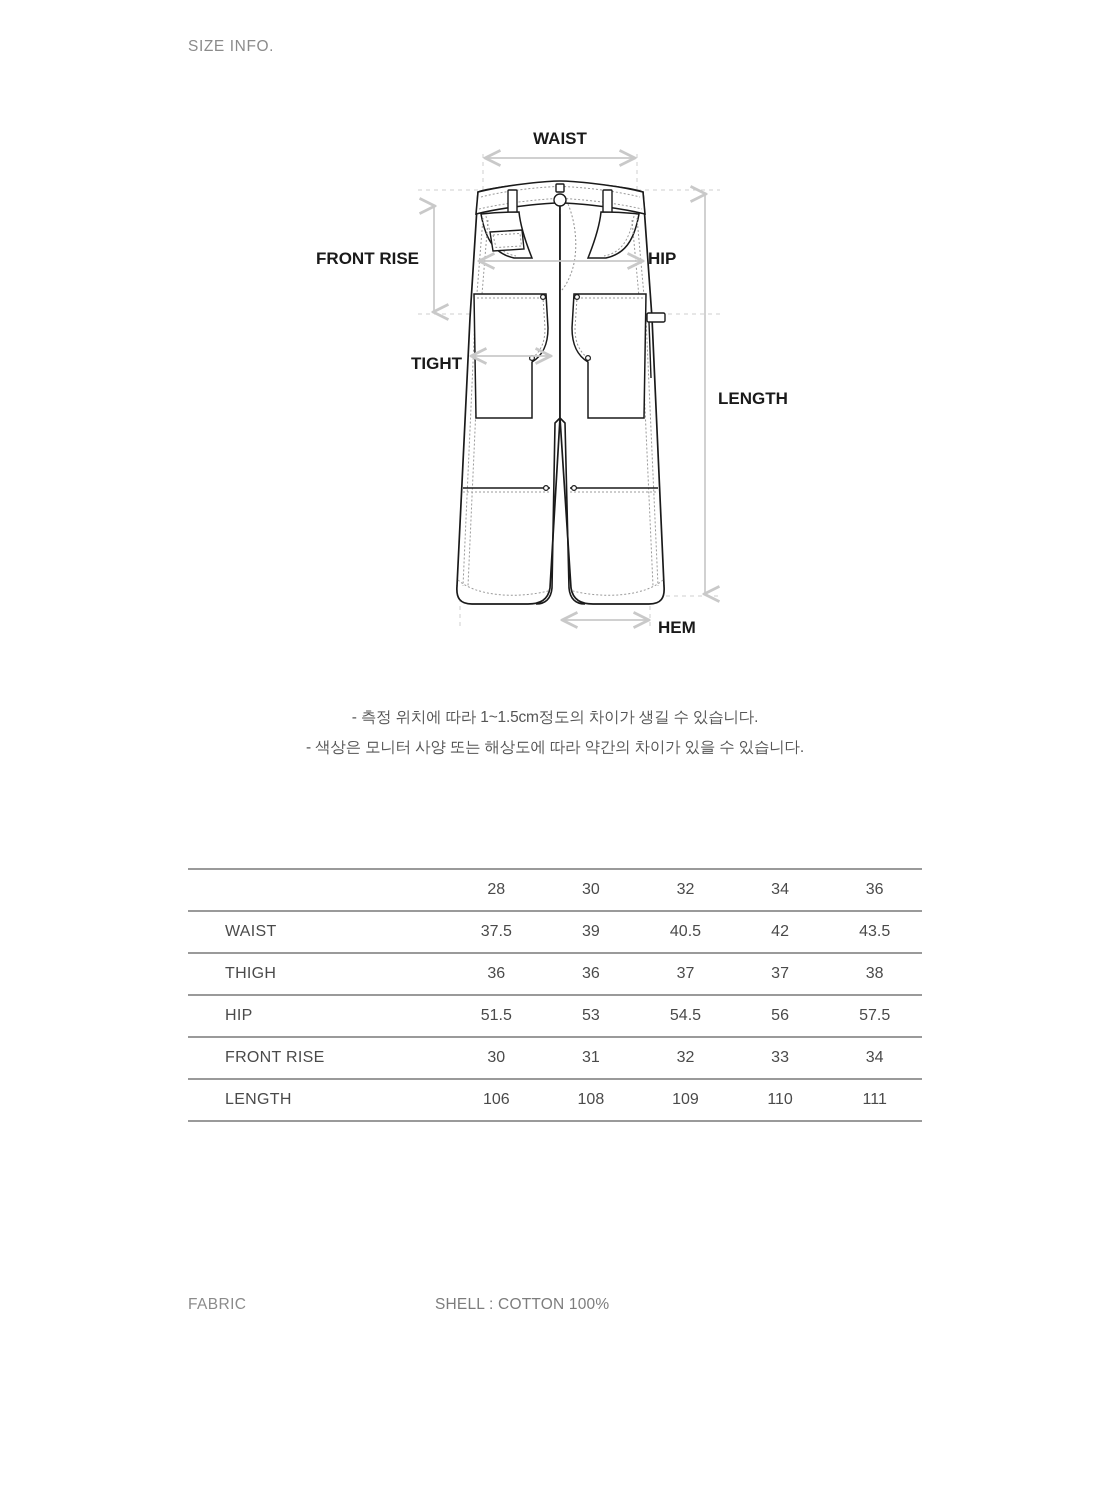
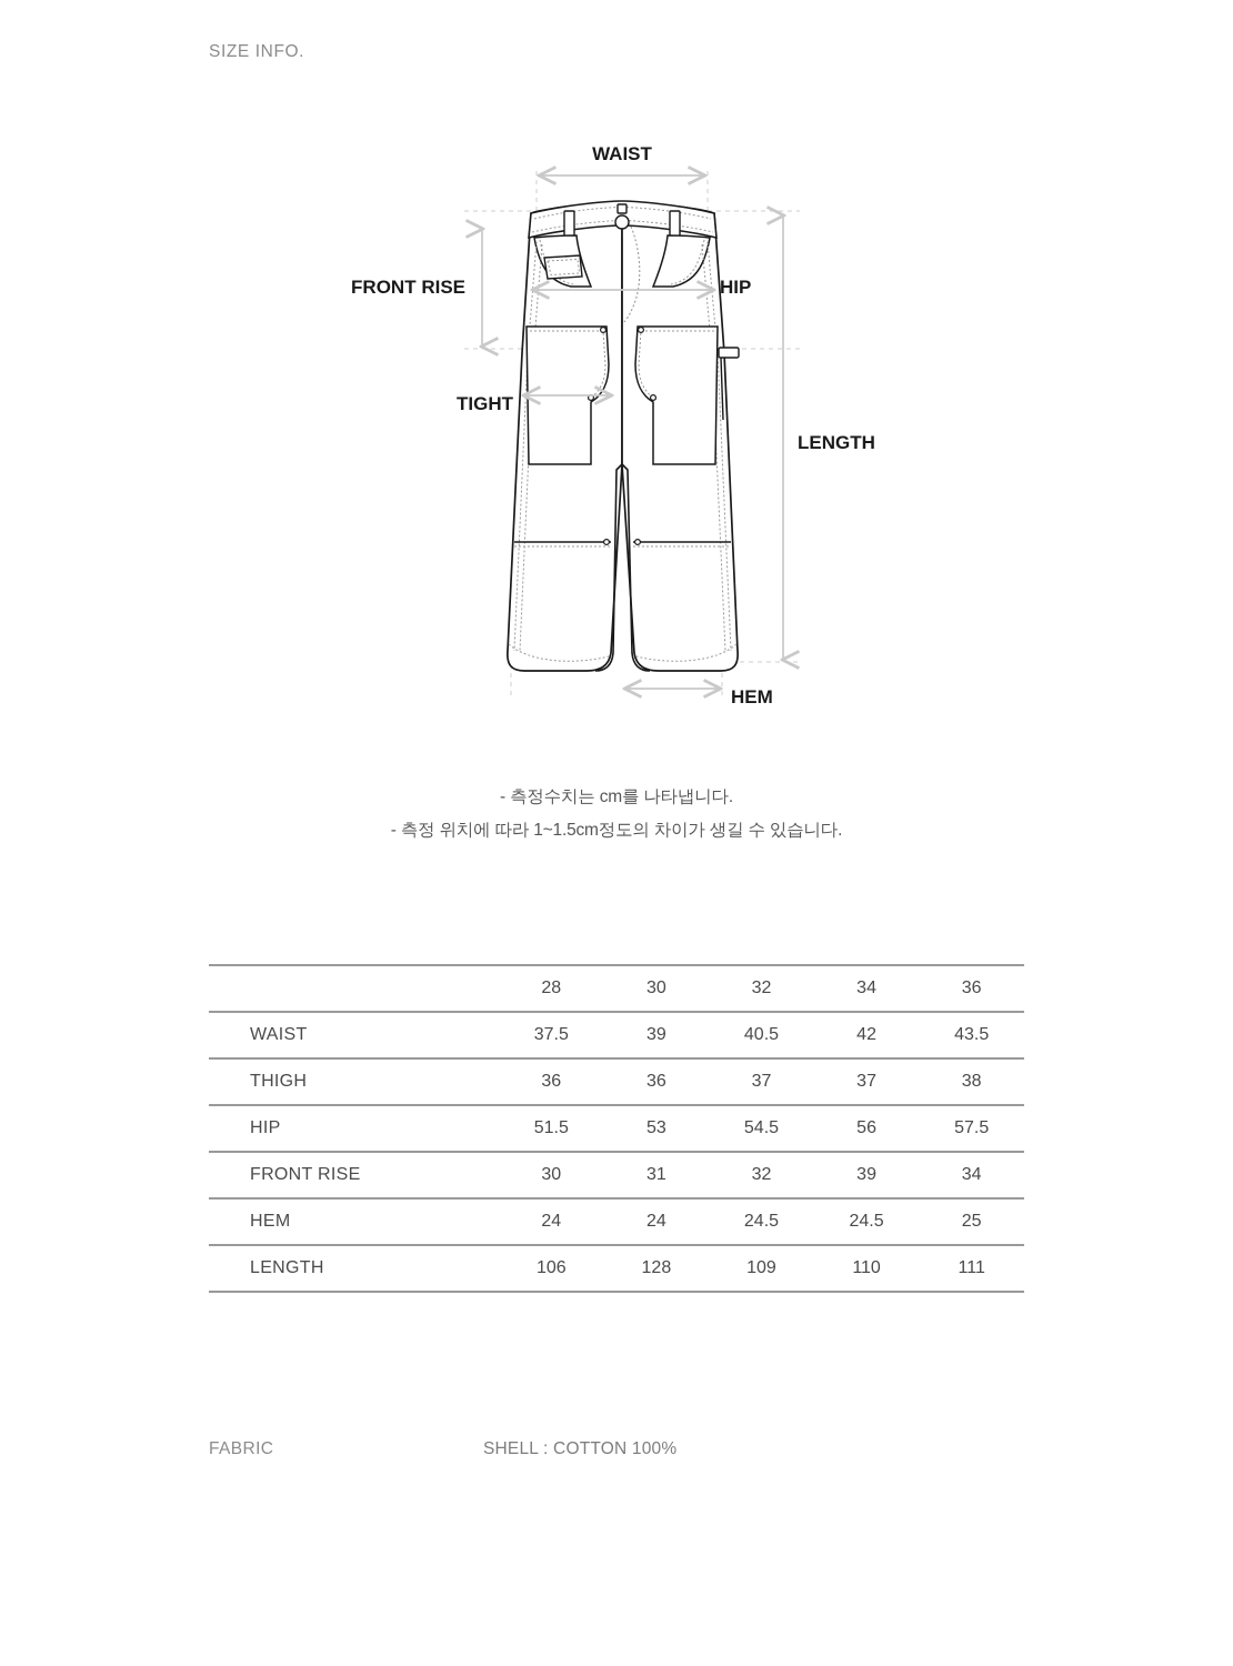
  SIZE INFO.
  WAIST
  FRONT RISE
  HIP
  TIGHT
  LENGTH
  HEM
+ - 측정수치는 cm를 나타냅니다.
  - 측정 위치에 따라 1~1.5cm정도의 차이가 생길 수 있습니다.
- - 색상은 모니터 사양 또는 해상도에 따라 약간의 차이가 있을 수 있습니다.
  	28	30	32	34	36
  WAIST	37.5	39	40.5	42	43.5
  THIGH	36	36	37	37	38
  HIP	51.5	53	54.5	56	57.5
- FRONT RISE	30	31	32	33	34
+ FRONT RISE	30	31	32	39	34
+ HEM	24	24	24.5	24.5	25
- LENGTH	106	108	109	110	111
+ LENGTH	106	128	109	110	111
  FABRIC
  SHELL : COTTON 100%
